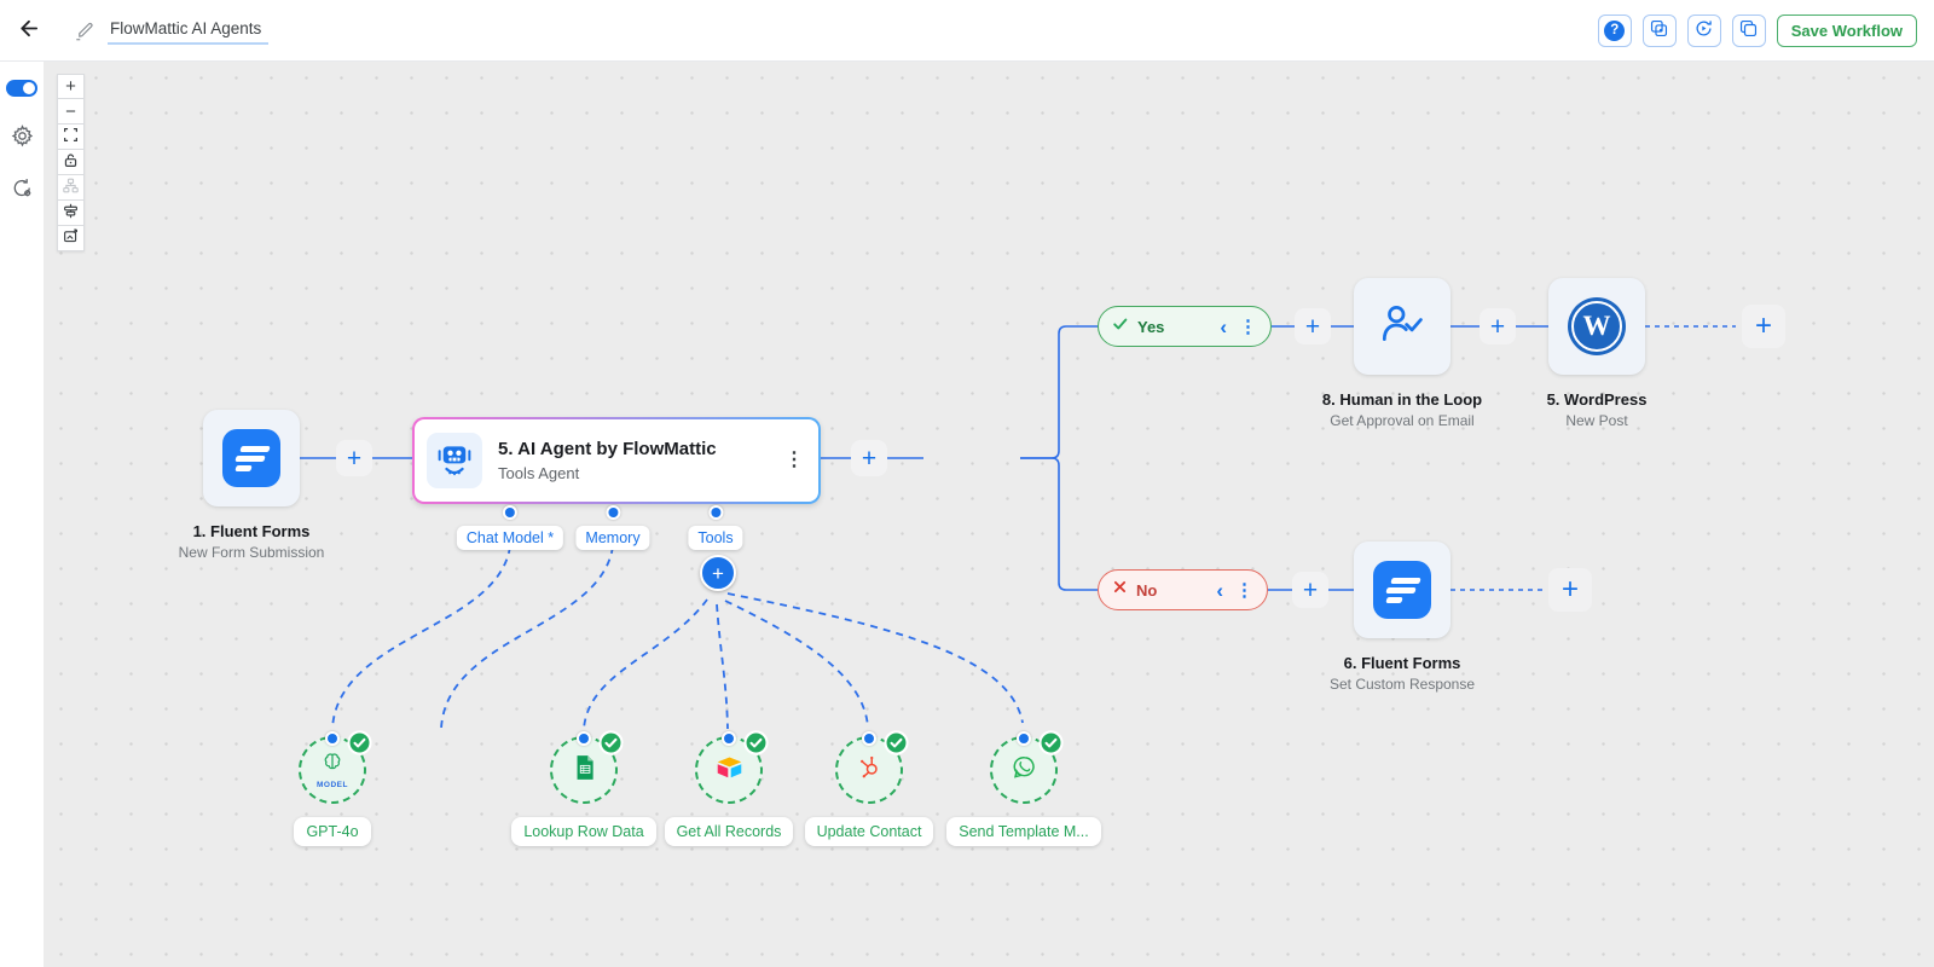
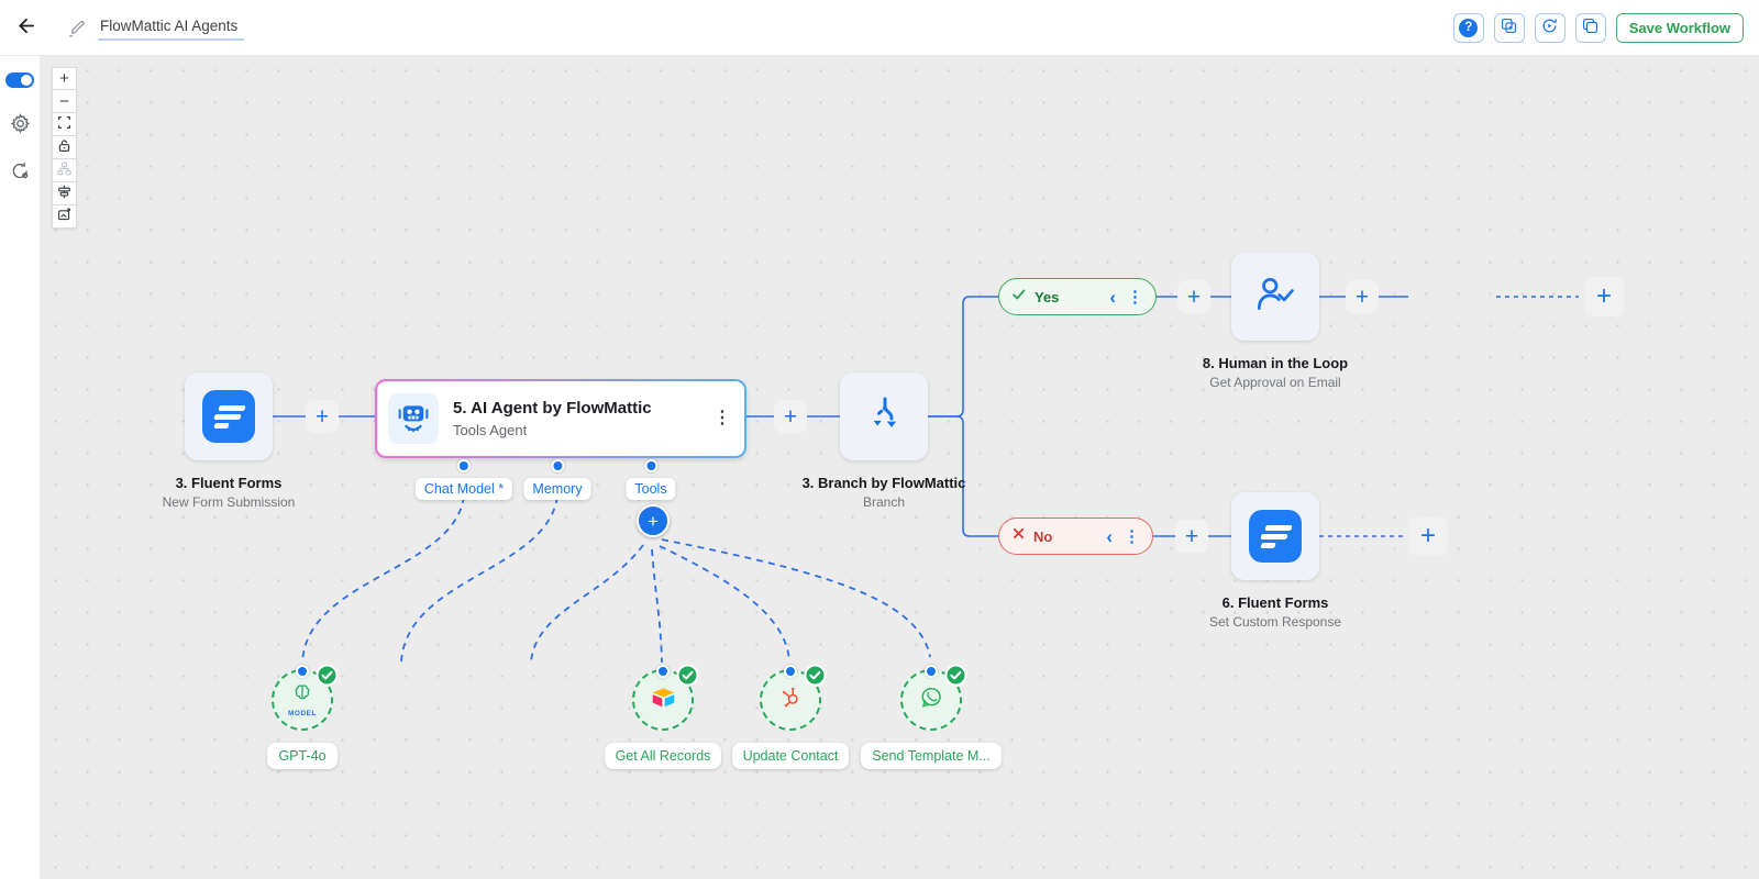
  FlowMattic AI Agents
  ?
  Save Workflow
  +
  −
- 1. Fluent Forms
+ 3. Fluent Forms
  New Form Submission
  +
  5. AI Agent by FlowMattic
  Tools Agent
  ⋮
  Chat Model *
  Memory
  Tools
  +
  +
+ 3. Branch by FlowMattic
+ Branch
  Yes
  ‹
  ⋮
  No
  ‹
  ⋮
  +
  8. Human in the Loop
  Get Approval on Email
  +
- W
- 5. WordPress
- New Post
  +
  +
  6. Fluent Forms
  Set Custom Response
  +
  GPT-4o
- Lookup Row Data
  Get All Records
  Update Contact
  Send Template M...
